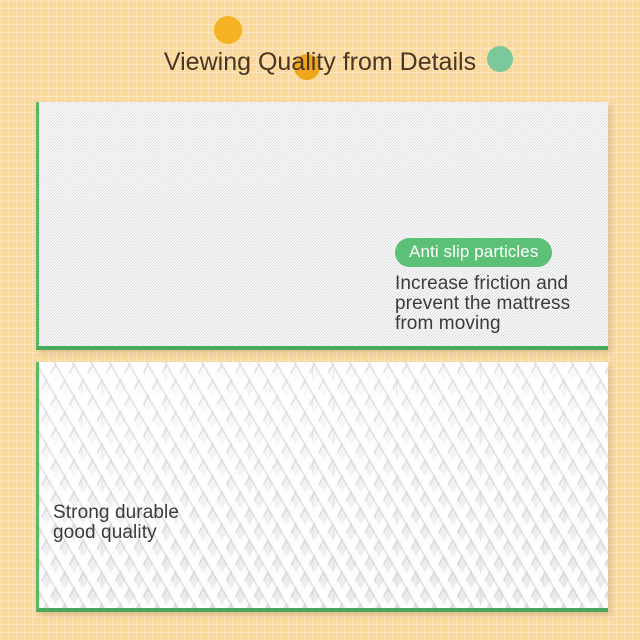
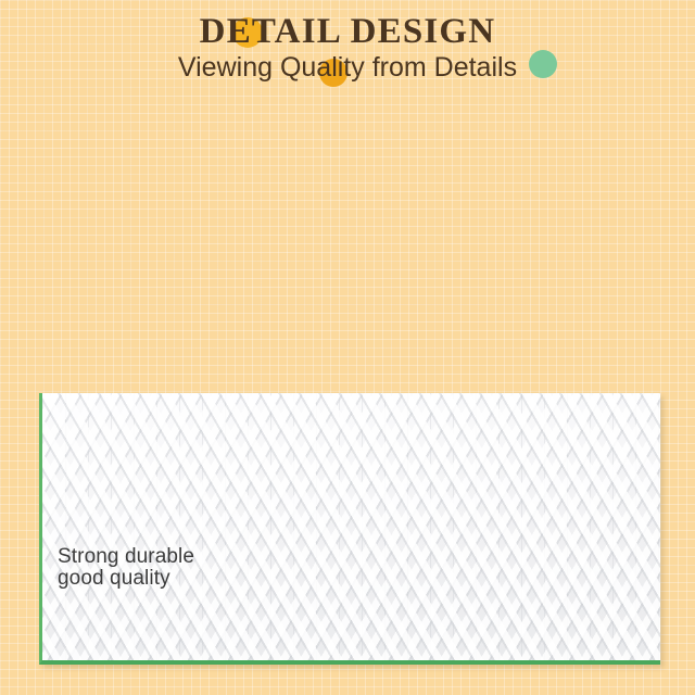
+ DETAIL DESIGN
  Viewing Quality from Details
- Anti slip particles
- Increase friction and
- prevent the mattress
- from moving
  Strong durable
  good quality
